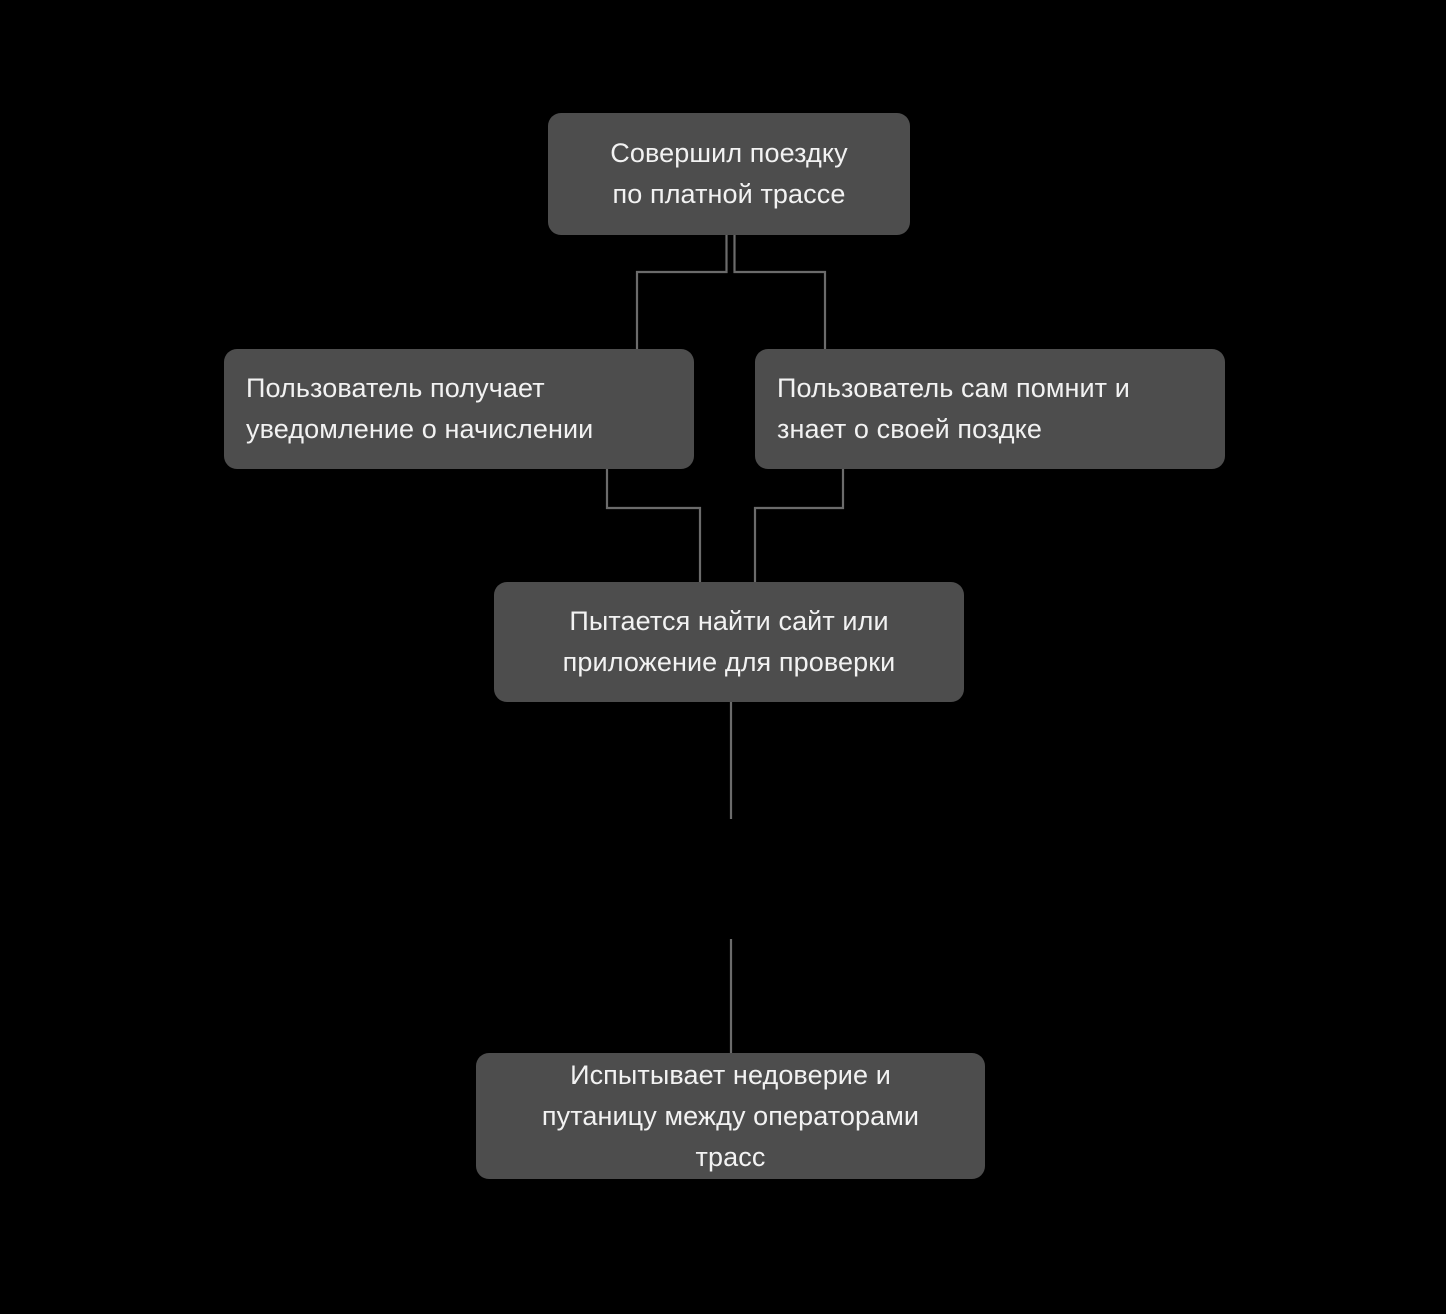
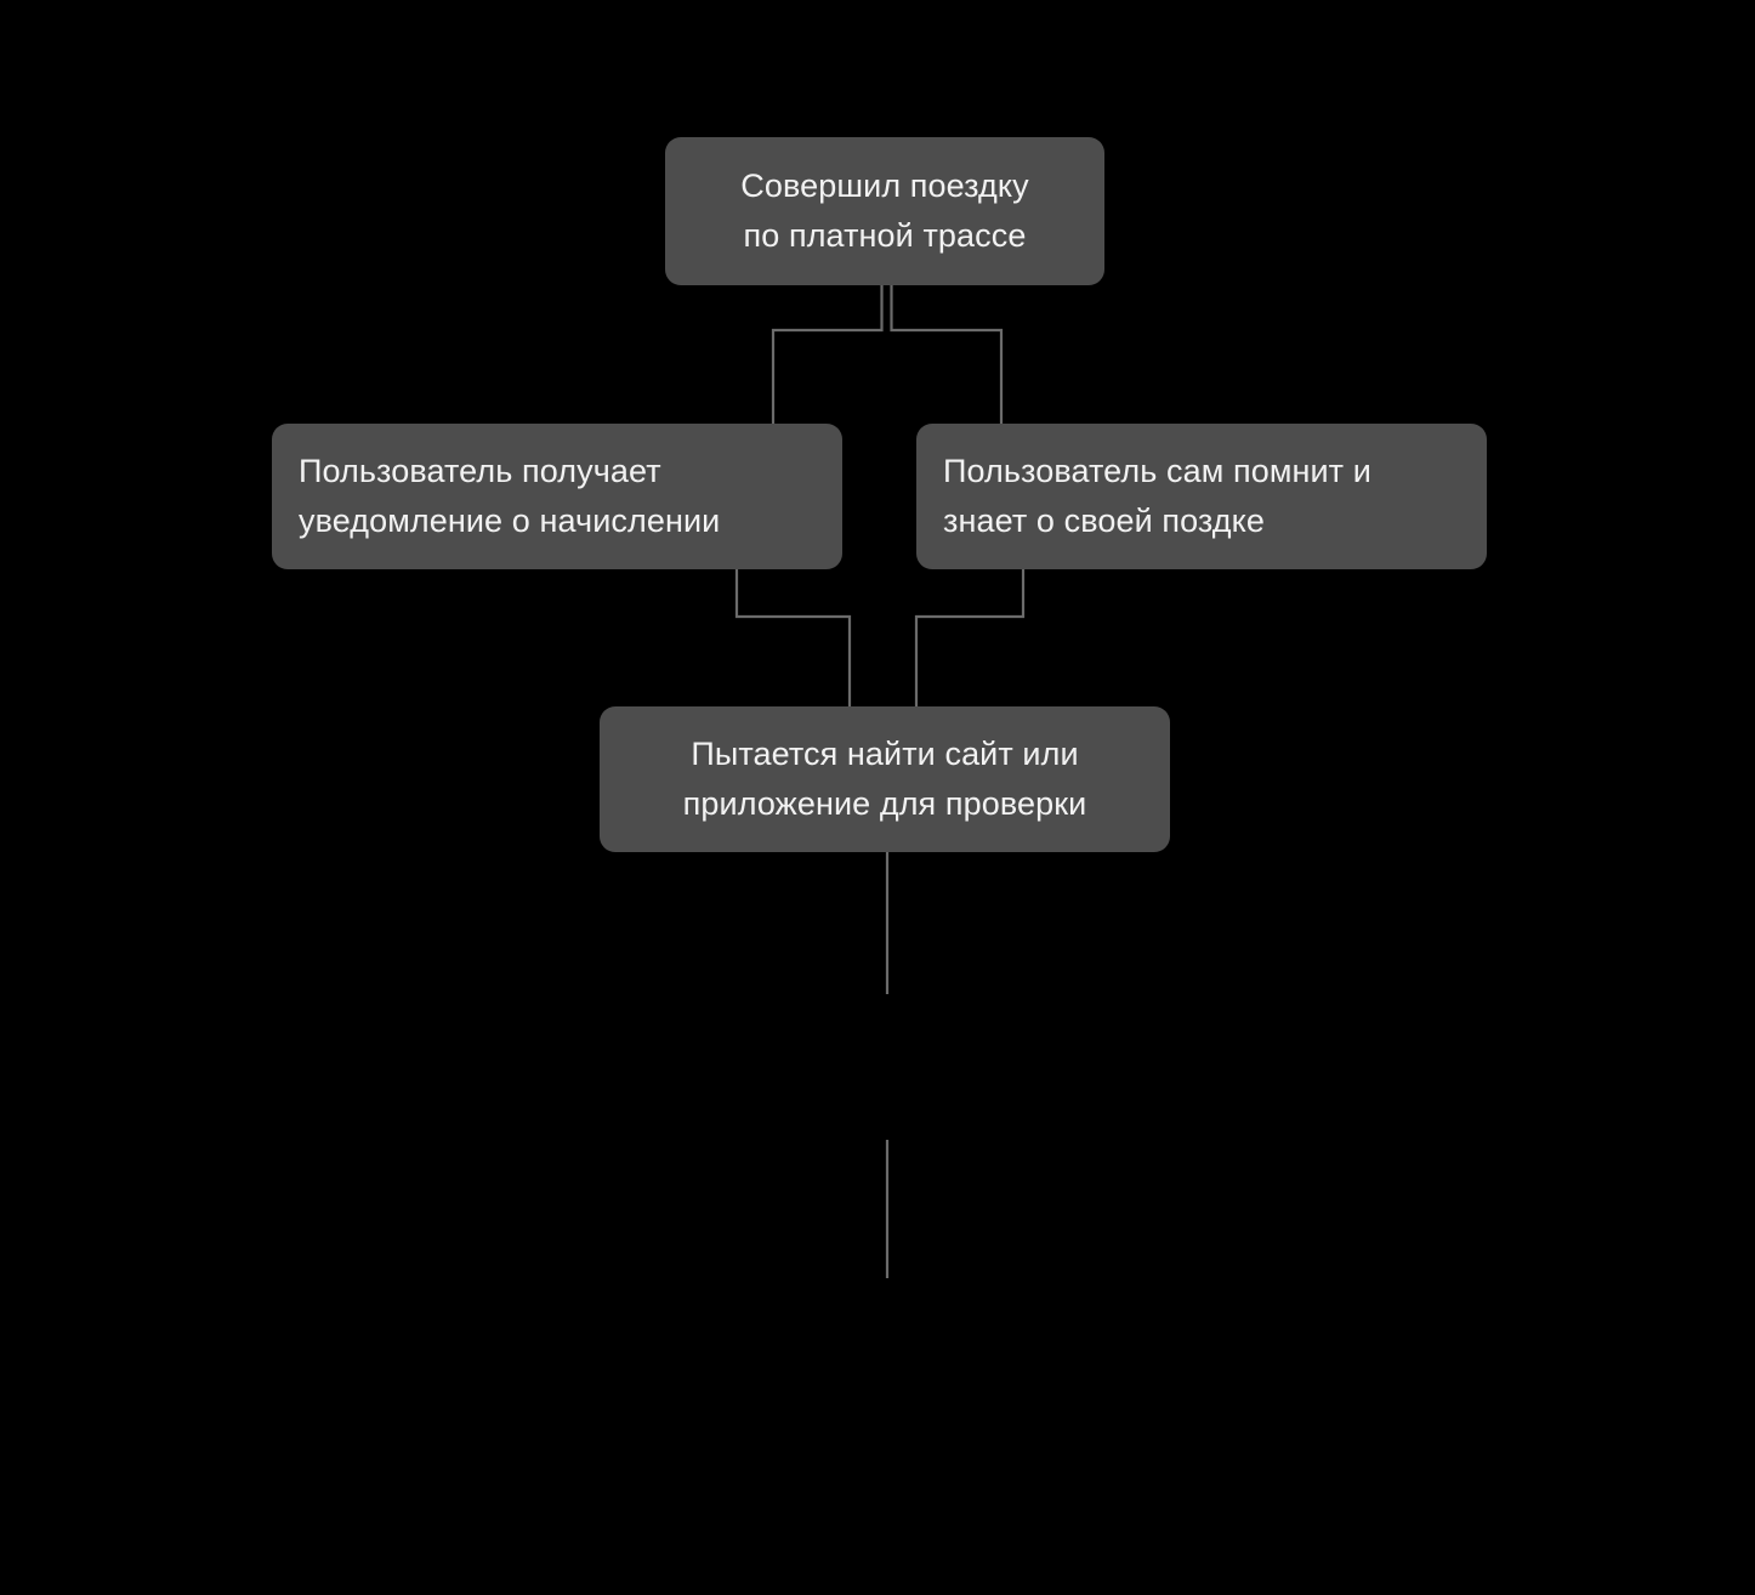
  Совершил поездку
  по платной трассе
  Пользователь получает
  уведомление о начислении
  Пользователь сам помнит и
  знает о своей поздке
  Пытается найти сайт или
  приложение для проверки
- Испытывает недоверие и
- путаницу между операторами
- трасс
